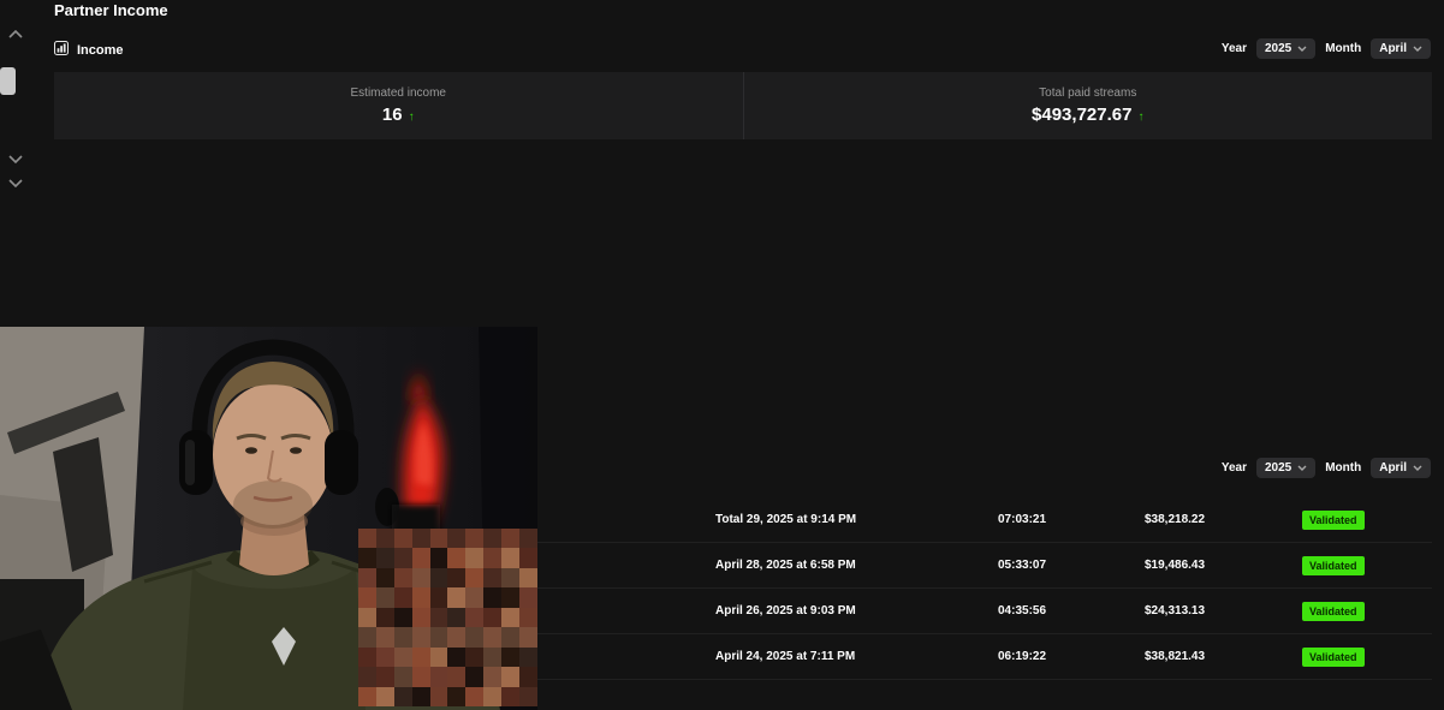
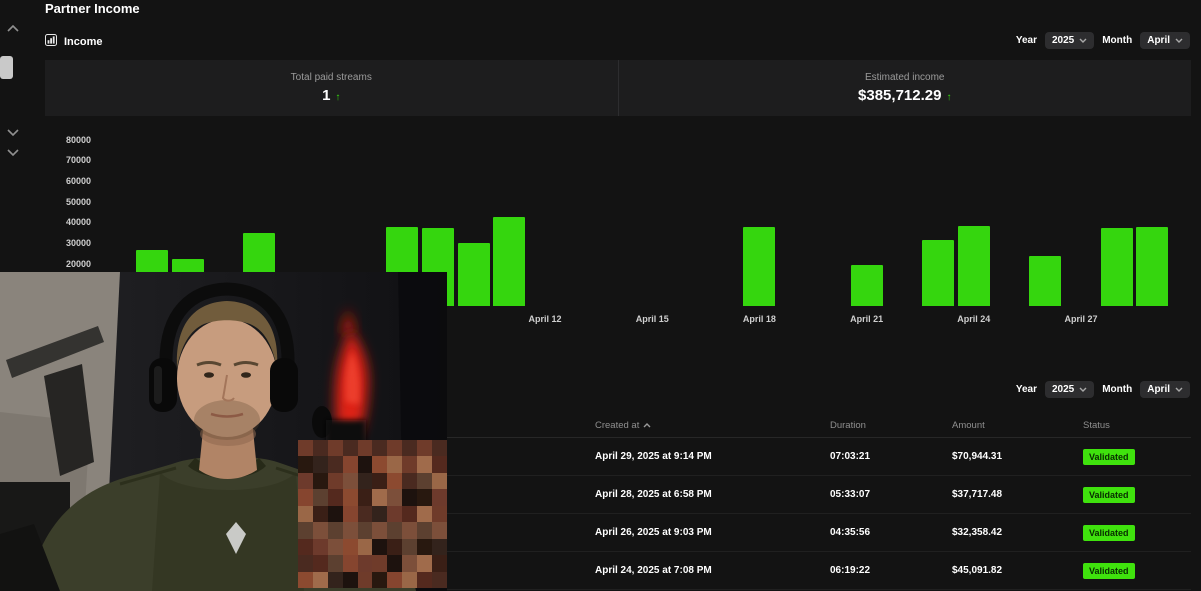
  Partner Income
  Income
  Year
  2025
  Month
  April
- Estimated income
+ Total paid streams
- 16
+ 1
  ↑
- Total paid streams
+ Estimated income
- $493,727.67
+ $385,712.29
  ↑
+ 20000
+ 30000
+ 40000
+ 50000
+ 60000
+ 70000
+ 80000
+ April 12
+ April 15
+ April 18
+ April 21
+ April 24
+ April 27
  Year
  2025
  Month
  April
+ Created at
+ Duration
+ Amount
+ Status
- Total 29, 2025 at 9:14 PM
+ April 29, 2025 at 9:14 PM
  07:03:21
- $38,218.22
+ $70,944.31
  Validated
  April 28, 2025 at 6:58 PM
  05:33:07
- $19,486.43
+ $37,717.48
  Validated
  April 26, 2025 at 9:03 PM
  04:35:56
- $24,313.13
+ $32,358.42
  Validated
- April 24, 2025 at 7:11 PM
+ April 24, 2025 at 7:08 PM
  06:19:22
- $38,821.43
+ $45,091.82
  Validated
